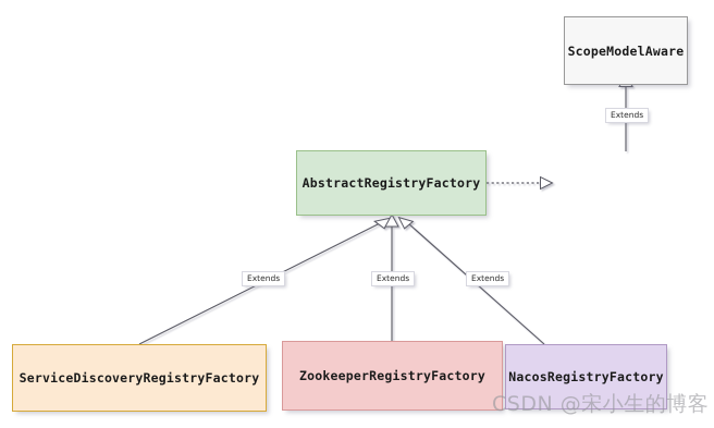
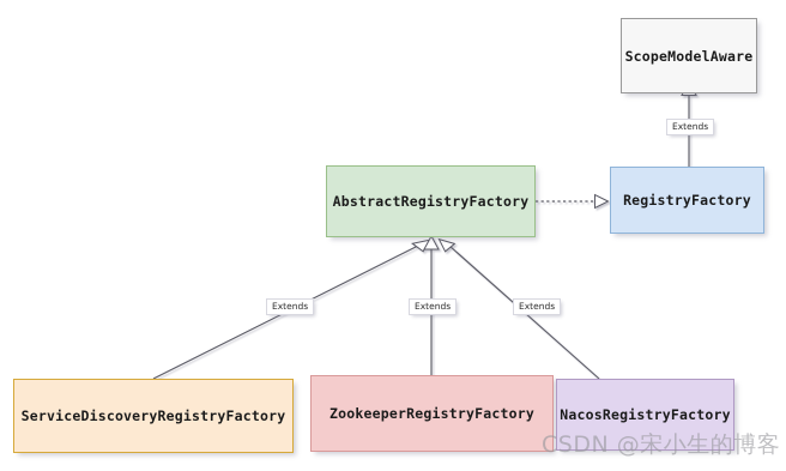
  ScopeModelAware
+ RegistryFactory
  AbstractRegistryFactory
  ServiceDiscoveryRegistryFactory
  ZookeeperRegistryFactory
  NacosRegistryFactory
  Extends
  Extends
  Extends
  Extends
  CSDN @宋小生的博客
